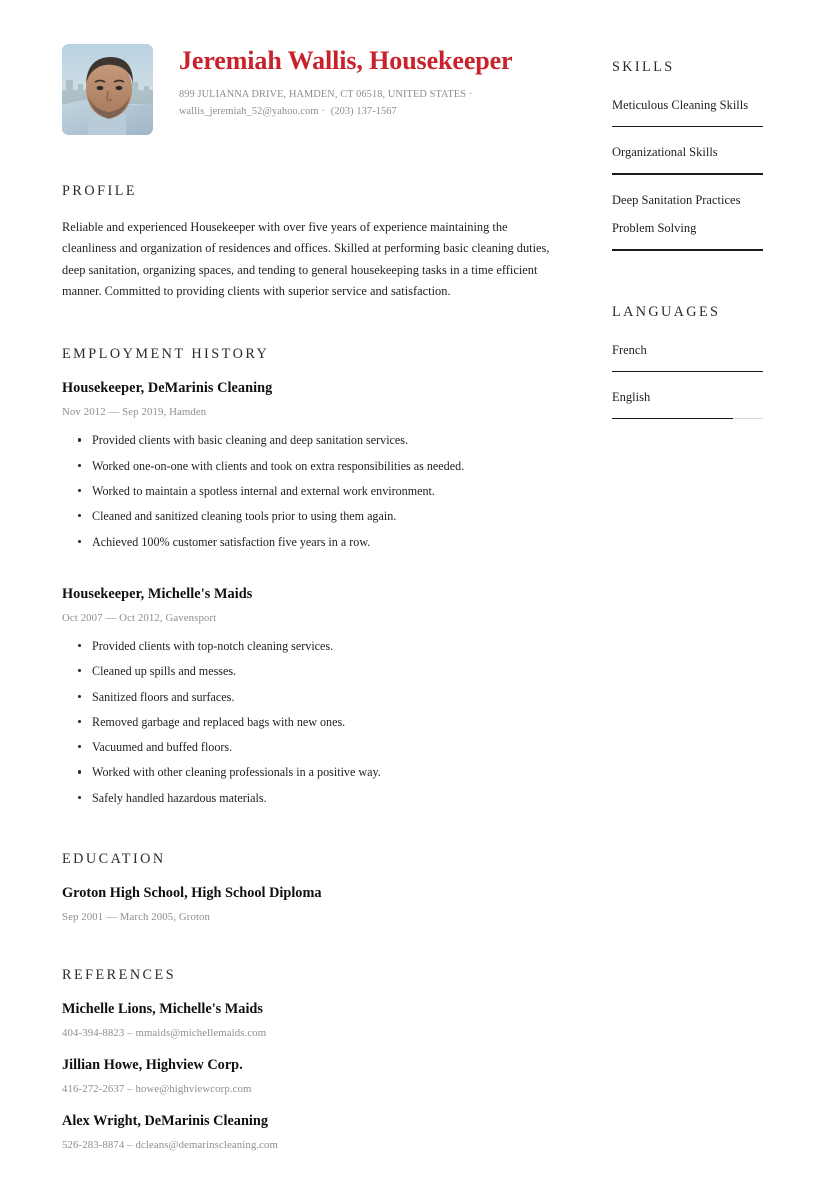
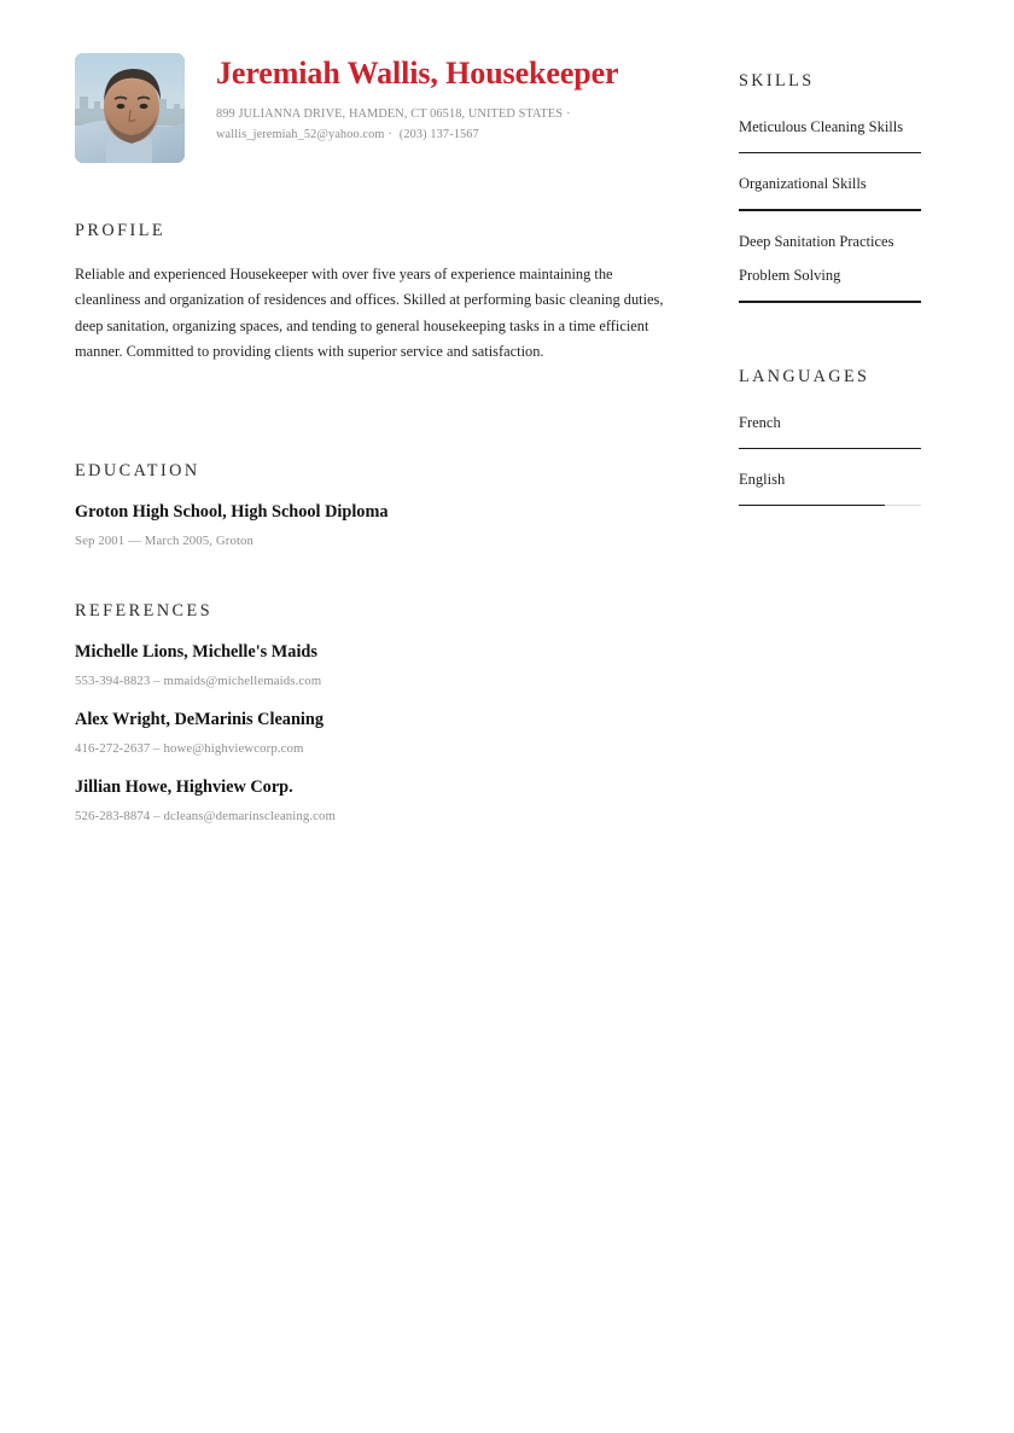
  Jeremiah Wallis, Housekeeper
  899 JULIANNA DRIVE, HAMDEN, CT 06518, UNITED STATES ·
  wallis_jeremiah_52@yahoo.com · (203) 137-1567
  PROFILE
  Reliable and experienced Housekeeper with over five years of experience maintaining the cleanliness and organization of residences and offices. Skilled at performing basic cleaning duties, deep sanitation, organizing spaces, and tending to general housekeeping tasks in a time efficient manner. Committed to providing clients with superior service and satisfaction.
- EMPLOYMENT HISTORY
- Housekeeper, DeMarinis Cleaning
- Nov 2012 — Sep 2019, Hamden
- Provided clients with basic cleaning and deep sanitation services.
- Worked one-on-one with clients and took on extra responsibilities as needed.
- Worked to maintain a spotless internal and external work environment.
- Cleaned and sanitized cleaning tools prior to using them again.
- Achieved 100% customer satisfaction five years in a row.
- Housekeeper, Michelle's Maids
- Oct 2007 — Oct 2012, Gavensport
- Provided clients with top-notch cleaning services.
- Cleaned up spills and messes.
- Sanitized floors and surfaces.
- Removed garbage and replaced bags with new ones.
- Vacuumed and buffed floors.
- Worked with other cleaning professionals in a positive way.
- Safely handled hazardous materials.
  EDUCATION
  Groton High School, High School Diploma
  Sep 2001 — March 2005, Groton
  REFERENCES
  Michelle Lions, Michelle's Maids
- 404-394-8823 – mmaids@michellemaids.com
+ 553-394-8823 – mmaids@michellemaids.com
- Jillian Howe, Highview Corp.
+ Alex Wright, DeMarinis Cleaning
  416-272-2637 – howe@highviewcorp.com
- Alex Wright, DeMarinis Cleaning
+ Jillian Howe, Highview Corp.
  526-283-8874 – dcleans@demarinscleaning.com
  SKILLS
  Meticulous Cleaning Skills
  Organizational Skills
  Deep Sanitation Practices
  Problem Solving
  LANGUAGES
  French
  English
